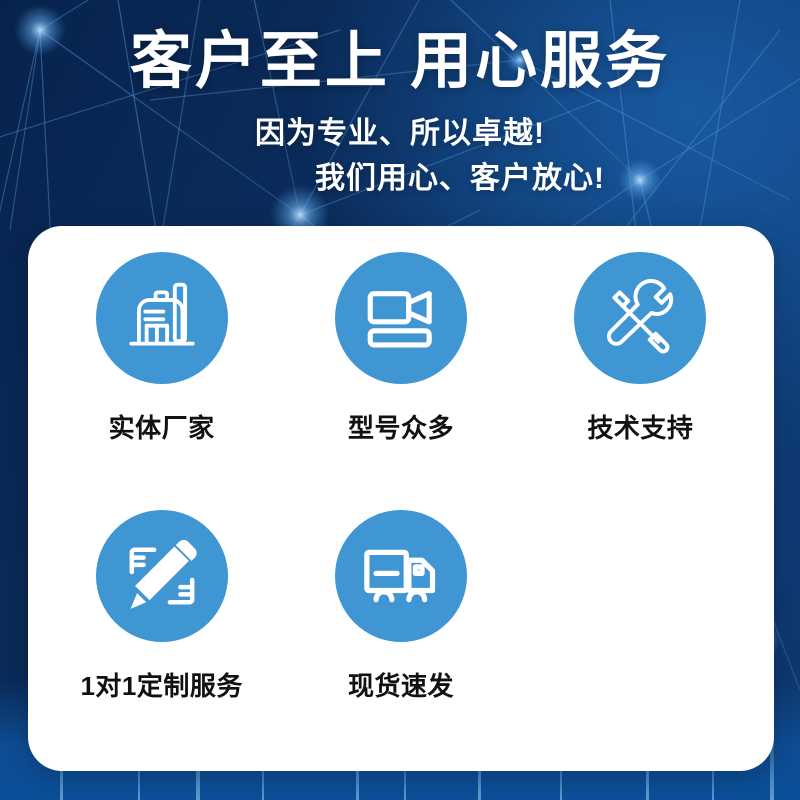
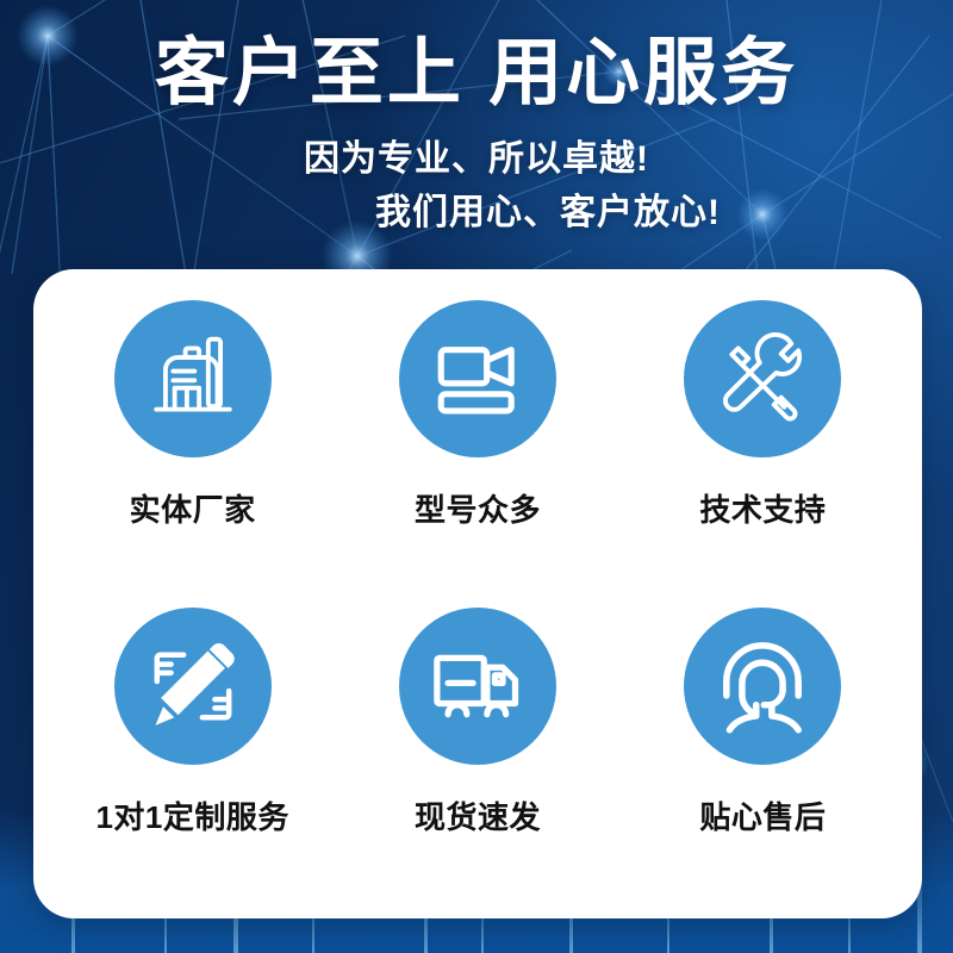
  客户至上 用心服务
  因为专业、所以卓越!
  我们用心、客户放心!
  实体厂家
  型号众多
  技术支持
  1对1定制服务
  现货速发
+ 贴心售后
